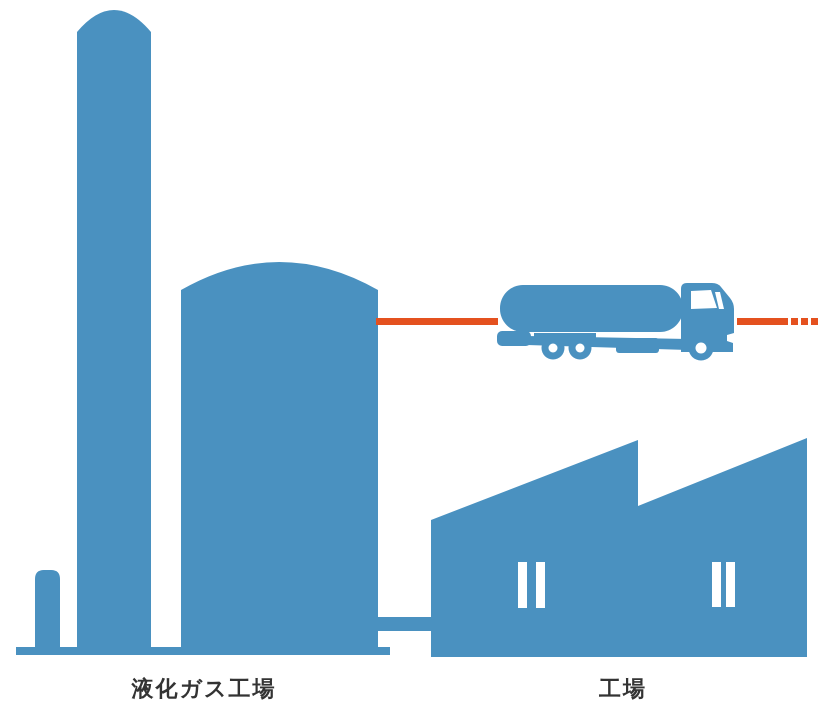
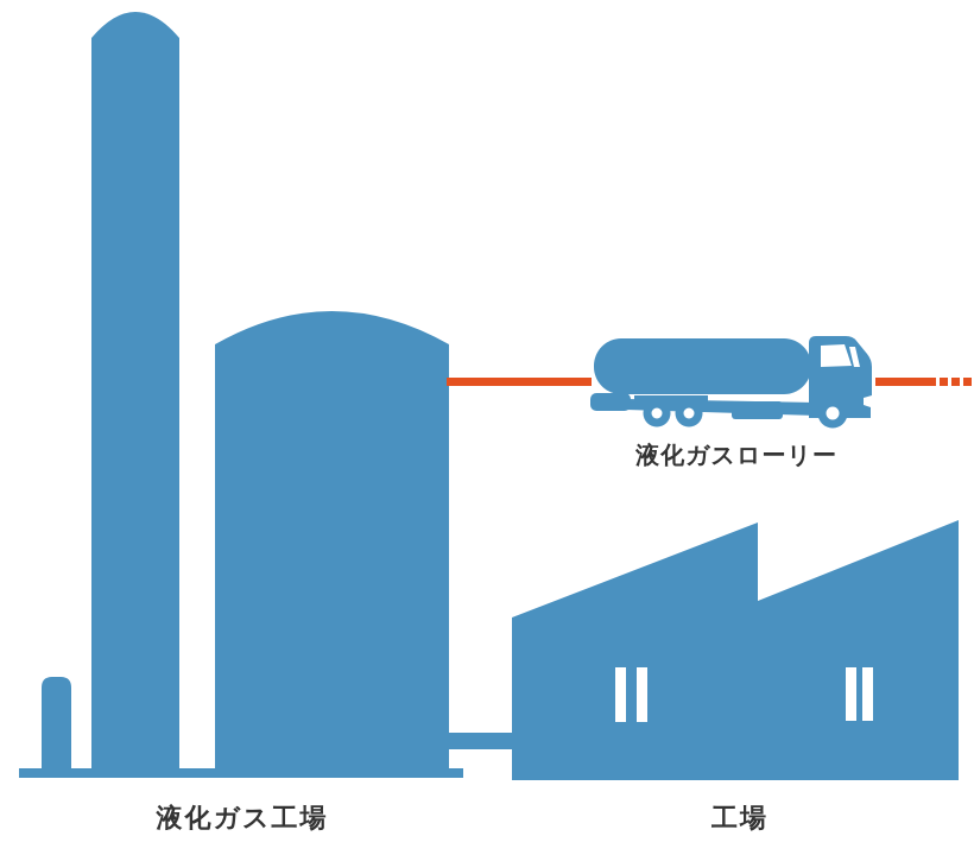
+ 液化ガスローリー
  液化ガス工場
  工場
